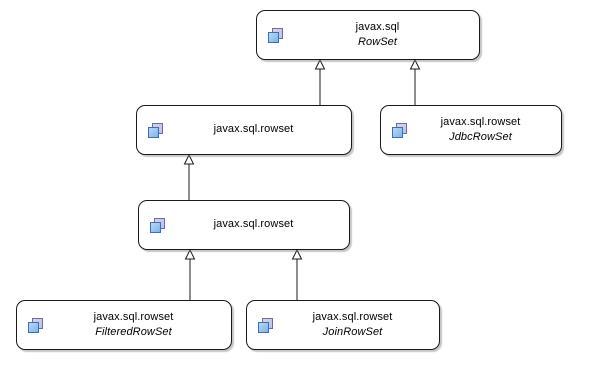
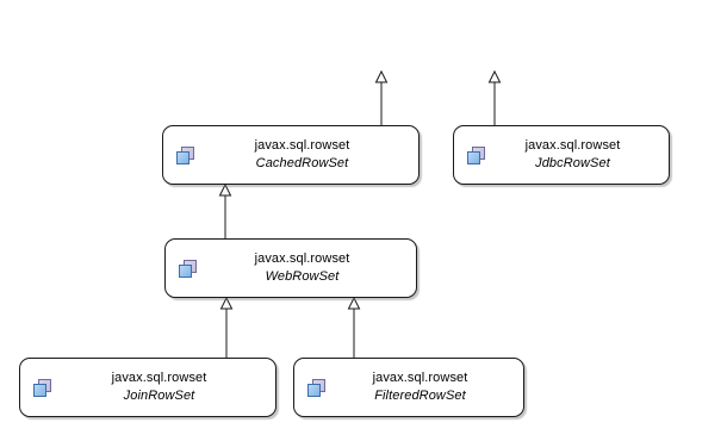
- javax.sql
- RowSet
  javax.sql.rowset
+ CachedRowSet
  javax.sql.rowset
  JdbcRowSet
  javax.sql.rowset
+ WebRowSet
  javax.sql.rowset
- FilteredRowSet
+ JoinRowSet
  javax.sql.rowset
- JoinRowSet
+ FilteredRowSet
